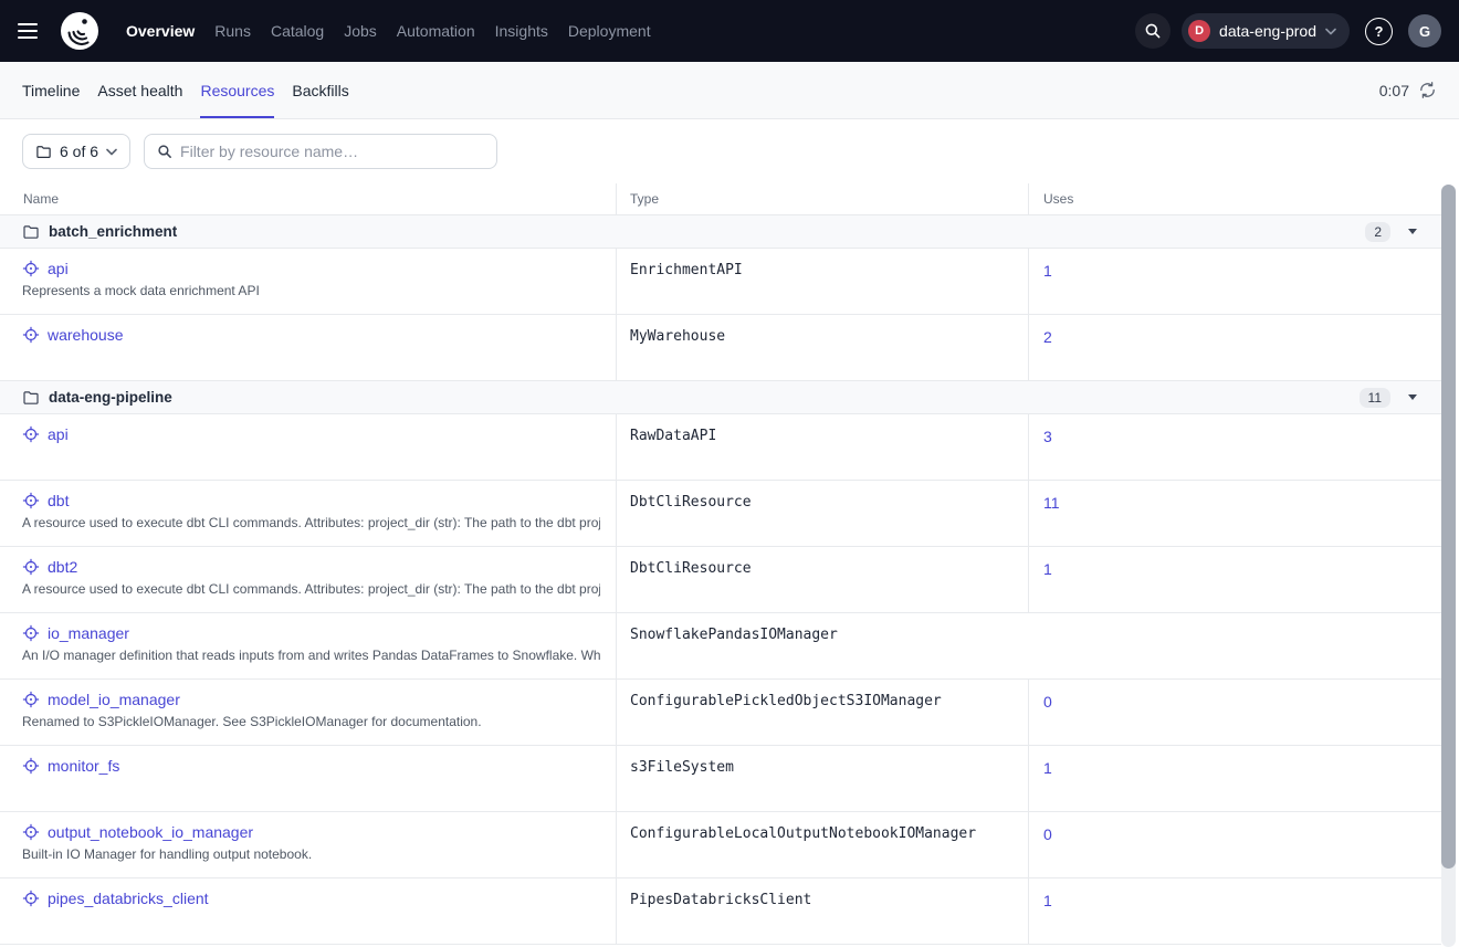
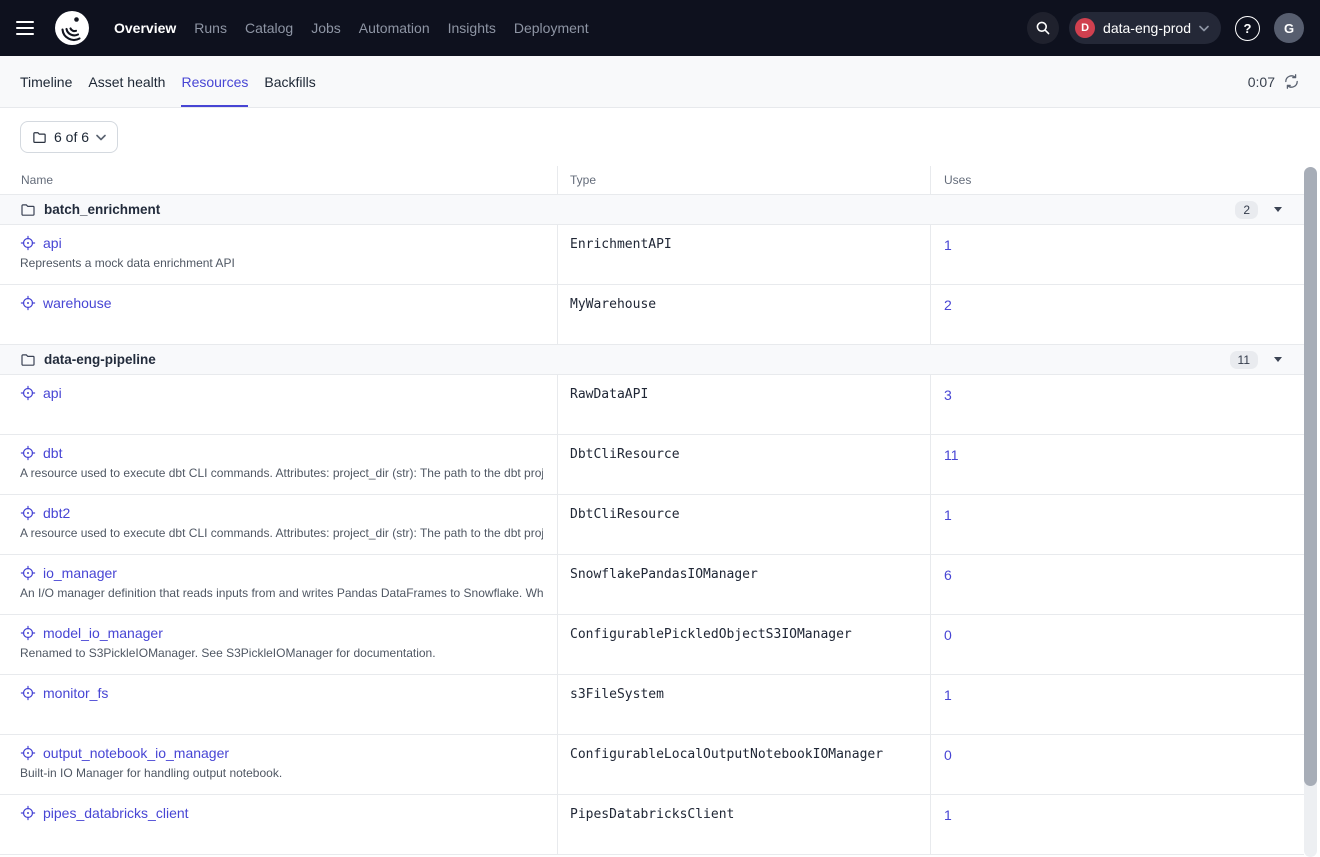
  Overview
  Runs
  Catalog
  Jobs
  Automation
  Insights
  Deployment
  D
  data-eng-prod
  ?
  G
  Timeline
  Asset health
  Resources
  Backfills
  0:07
  6 of 6
- Filter by resource name…
  Name
  Type
  Uses
  batch_enrichment
  2
  api
  Represents a mock data enrichment API
  EnrichmentAPI
  1
  warehouse
  MyWarehouse
  2
  data-eng-pipeline
  11
  api
  RawDataAPI
  3
  dbt
  A resource used to execute dbt CLI commands. Attributes: project_dir (str): The path to the dbt proj
  DbtCliResource
  11
  dbt2
  A resource used to execute dbt CLI commands. Attributes: project_dir (str): The path to the dbt proj
  DbtCliResource
  1
  io_manager
  An I/O manager definition that reads inputs from and writes Pandas DataFrames to Snowflake. Wh
  SnowflakePandasIOManager
+ 6
  model_io_manager
  Renamed to S3PickleIOManager. See S3PickleIOManager for documentation.
  ConfigurablePickledObjectS3IOManager
  0
  monitor_fs
  s3FileSystem
  1
  output_notebook_io_manager
  Built-in IO Manager for handling output notebook.
  ConfigurableLocalOutputNotebookIOManager
  0
  pipes_databricks_client
  PipesDatabricksClient
  1
